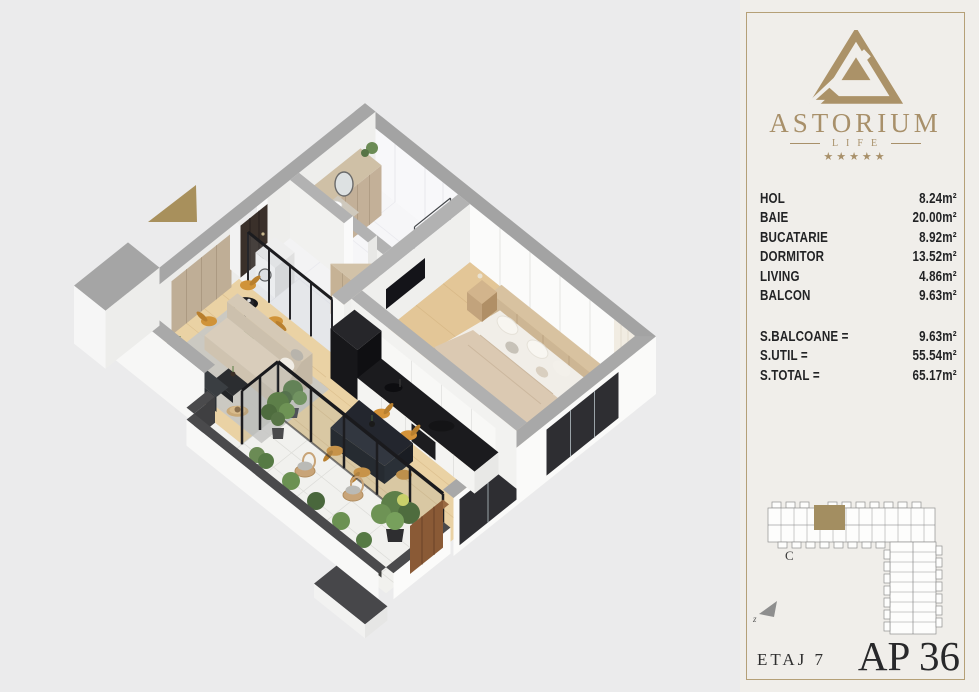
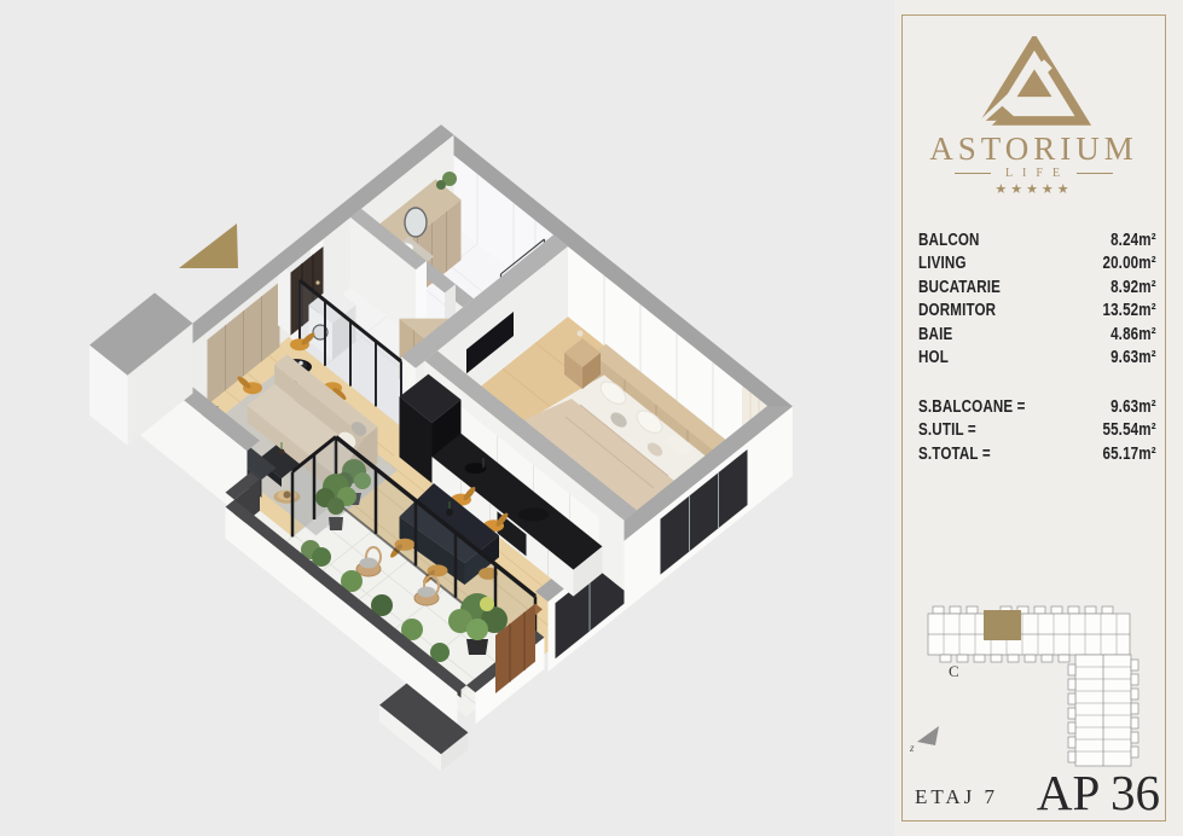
  ASTORIUM
  LIFE
  ★★★★★
- HOL
+ BALCON
  8.24m²
- BAIE
+ LIVING
  20.00m²
  BUCATARIE
  8.92m²
  DORMITOR
  13.52m²
- LIVING
+ BAIE
  4.86m²
- BALCON
+ HOL
  9.63m²
  S.BALCOANE =
  9.63m²
  S.UTIL =
  55.54m²
  S.TOTAL =
  65.17m²
  C
  z
  ETAJ 7
  AP 36
